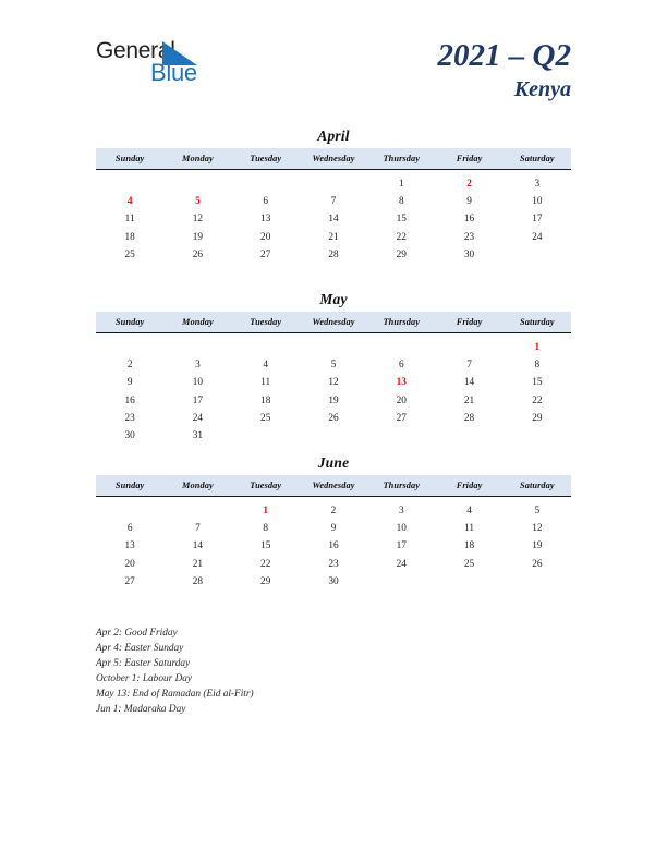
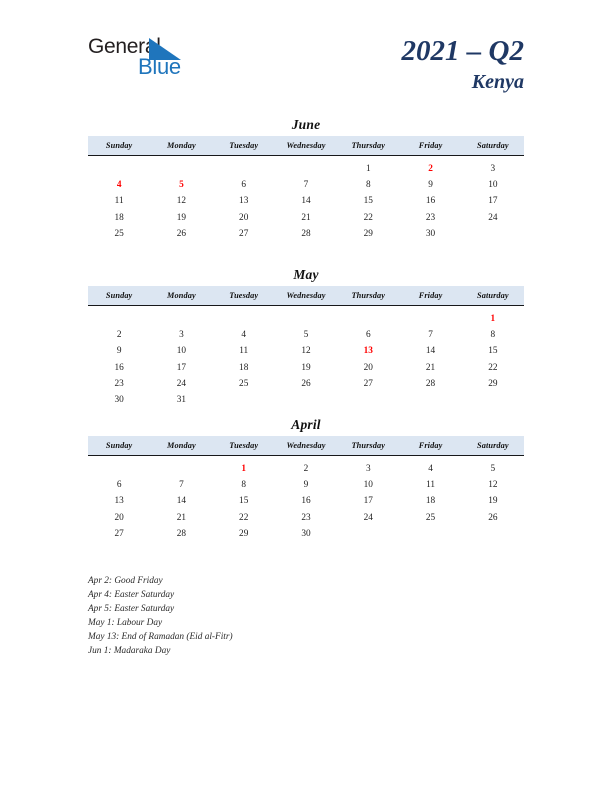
  Gener
  Blue
  2021 – Q2
  Kenya
- April
+ June
  Sunday	Monday	Tuesday	Wednesday	Thursday	Friday	Saturday
  				1	2	3
  4	5	6	7	8	9	10
  11	12	13	14	15	16	17
  18	19	20	21	22	23	24
  25	26	27	28	29	30
  May
  Sunday	Monday	Tuesday	Wednesday	Thursday	Friday	Saturday
  						1
  2	3	4	5	6	7	8
  9	10	11	12	13	14	15
  16	17	18	19	20	21	22
  23	24	25	26	27	28	29
  30	31
- June
+ April
  Sunday	Monday	Tuesday	Wednesday	Thursday	Friday	Saturday
  		1	2	3	4	5
  6	7	8	9	10	11	12
  13	14	15	16	17	18	19
  20	21	22	23	24	25	26
  27	28	29	30
  Apr 2: Good Friday
- Apr 4: Easter Sunday
+ Apr 4: Easter Saturday
  Apr 5: Easter Saturday
- October 1: Labour Day
+ May 1: Labour Day
  May 13: End of Ramadan (Eid al-Fitr)
  Jun 1: Madaraka Day
